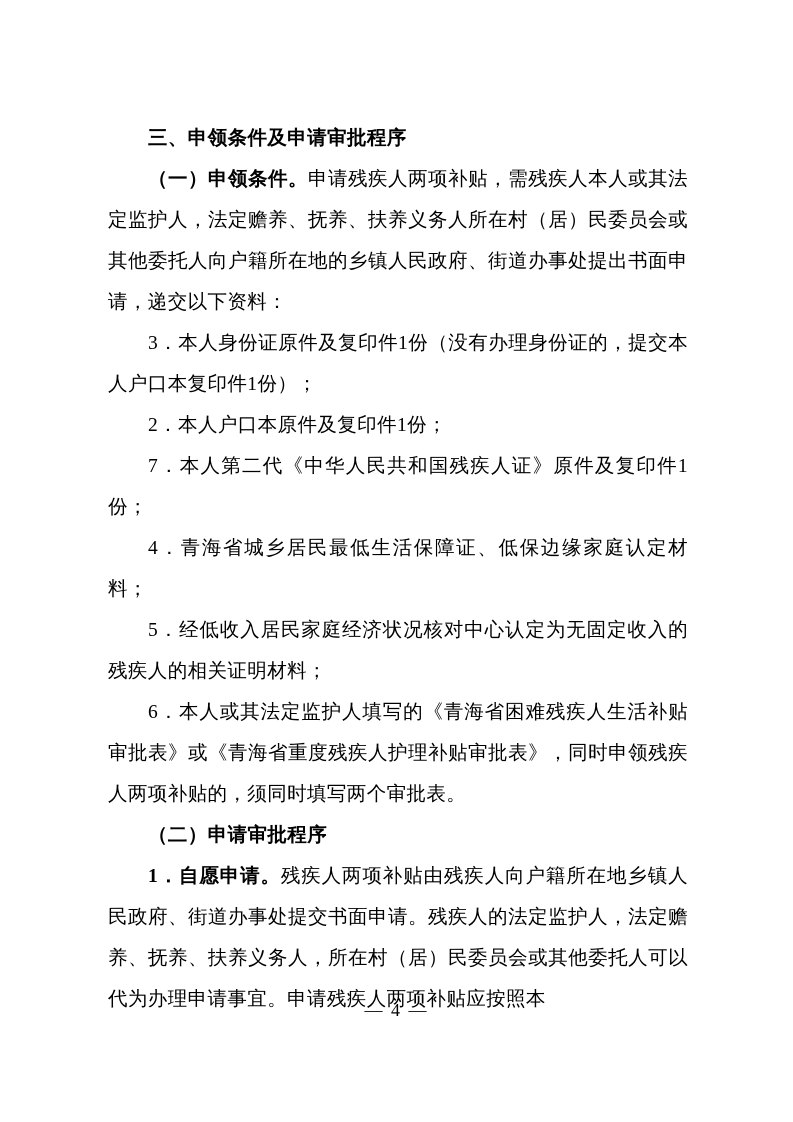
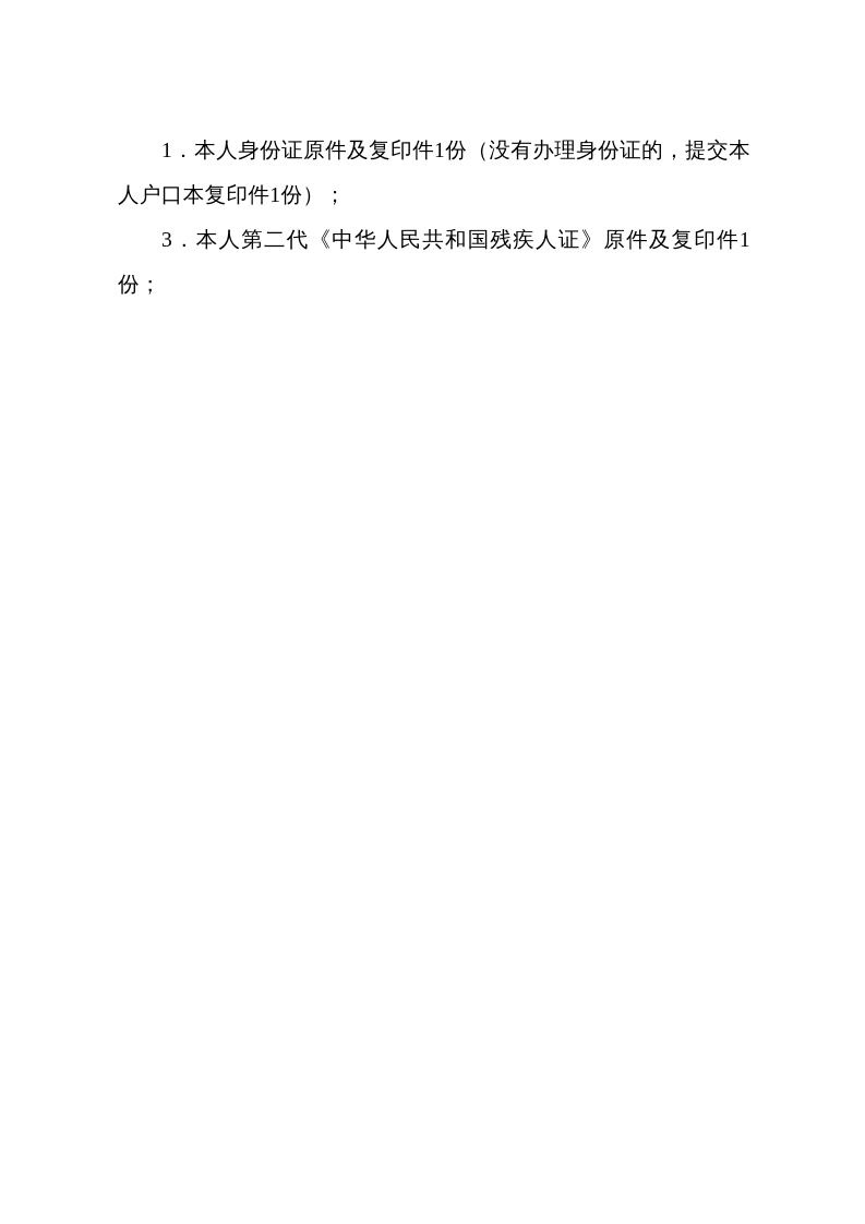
- 三、申领条件及申请审批程序
- （一）申领条件。申请残疾人两项补贴，需残疾人本人或其法定监护人，法定赡养、抚养、扶养义务人所在村（居）民委员会或其他委托人向户籍所在地的乡镇人民政府、街道办事处提出书面申请，递交以下资料：
- 3．本人身份证原件及复印件1份（没有办理身份证的，提交本人户口本复印件1份）；
+ 1．本人身份证原件及复印件1份（没有办理身份证的，提交本人户口本复印件1份）；
- 2．本人户口本原件及复印件1份；
- 7．本人第二代《中华人民共和国残疾人证》原件及复印件1份；
+ 3．本人第二代《中华人民共和国残疾人证》原件及复印件1份；
- 4．青海省城乡居民最低生活保障证、低保边缘家庭认定材料；
- 5．经低收入居民家庭经济状况核对中心认定为无固定收入的残疾人的相关证明材料；
- 6．本人或其法定监护人填写的《青海省困难残疾人生活补贴审批表》或《青海省重度残疾人护理补贴审批表》，同时申领残疾人两项补贴的，须同时填写两个审批表。
- （二）申请审批程序
- 1．自愿申请。残疾人两项补贴由残疾人向户籍所在地乡镇人民政府、街道办事处提交书面申请。残疾人的法定监护人，法定赡养、抚养、扶养义务人，所在村（居）民委员会或其他委托人可以代为办理申请事宜。申请残疾人两项补贴应按照本
- — 4 —
